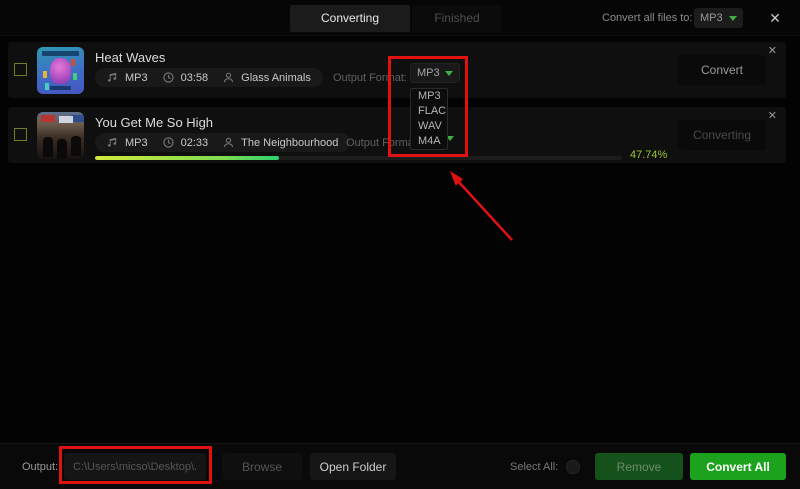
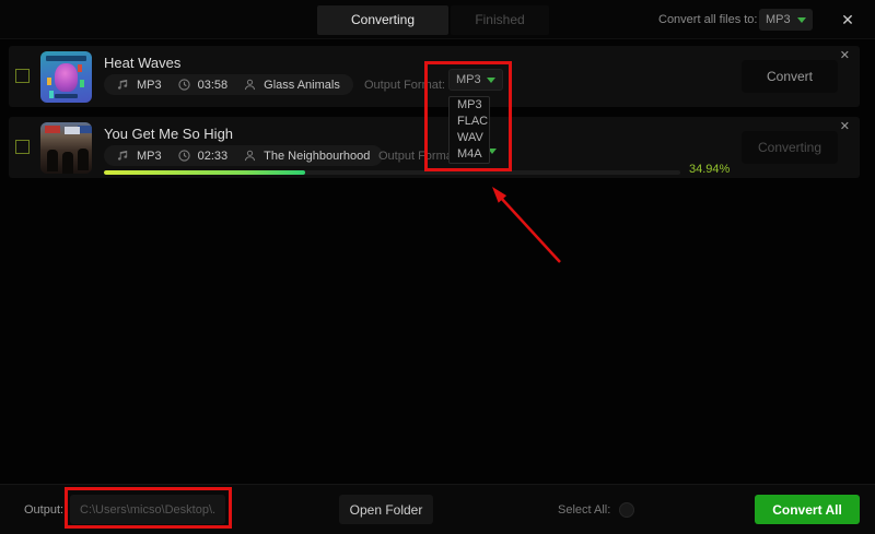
  Converting
  Finished
  Convert all files to:
  MP3
  ✕
  Heat Waves
  MP3
  03:58
  Glass Animals
  Output Format:
  MP3
  Convert
  ✕
  You Get Me So High
  MP3
  02:33
  The Neighbourhood
  Output Form
  Converting
  ✕
- 47.74%
+ 34.94%
  MP3
  FLAC
  WAV
  M4A
  Output:
  C:\Users\micso\Desktop\.
- Browse
  Open Folder
  Select All:
- Remove
  Convert All
